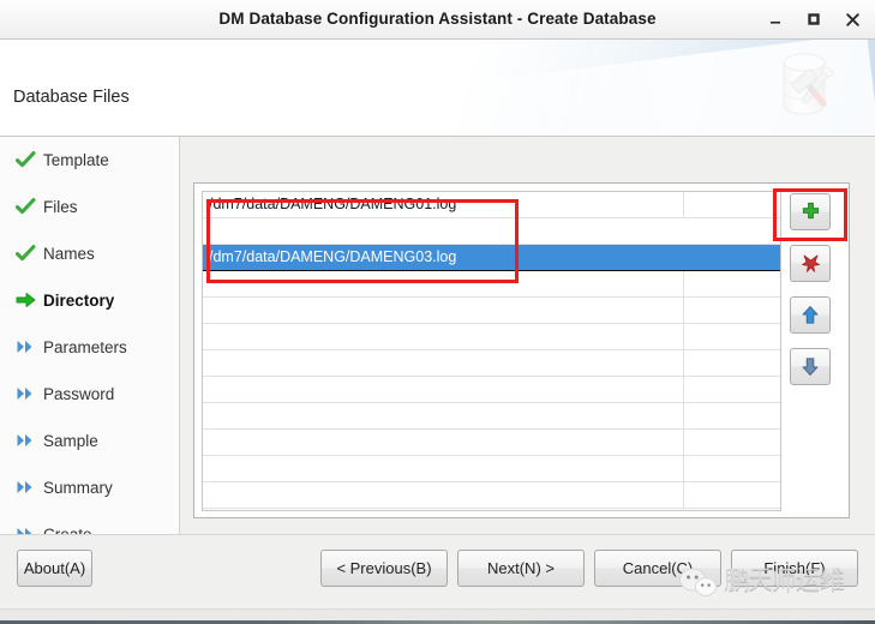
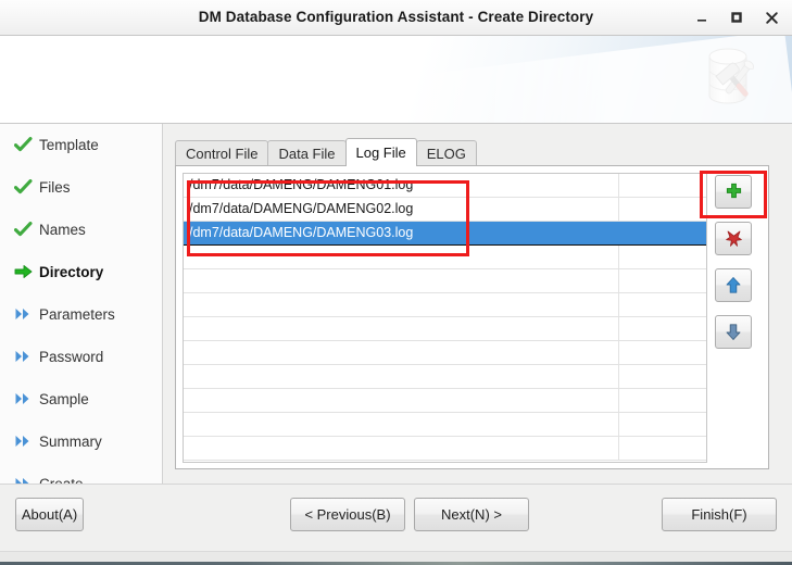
- DM Database Configuration Assistant - Create Database
+ DM Database Configuration Assistant - Create Directory
- Database Files
  Template
  Files
  Names
  Directory
  Parameters
  Password
  Sample
  Summary
+ Control File
+ Data File
+ Log File
+ ELOG
  /dm7/data/DAMENG/DAMENG01.log
+ /dm7/data/DAMENG/DAMENG02.log
  /dm7/data/DAMENG/DAMENG03.log
  About(A)
  < Previous(B)
  Next(N) >
- Cancel(C)
  Finish(F)
- 鹏天师运维
